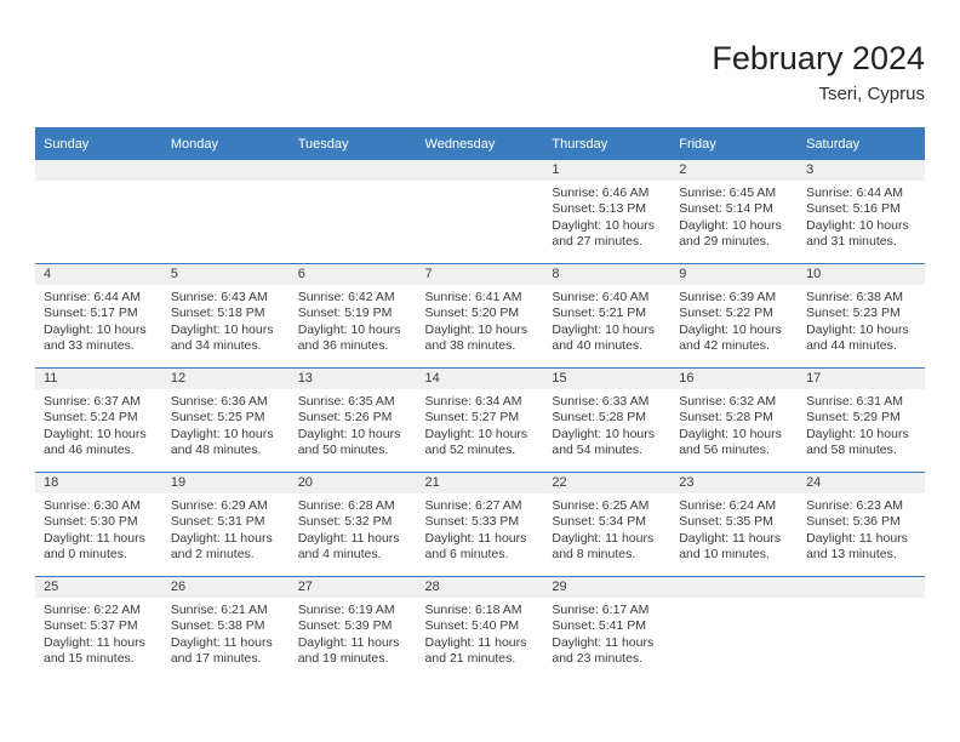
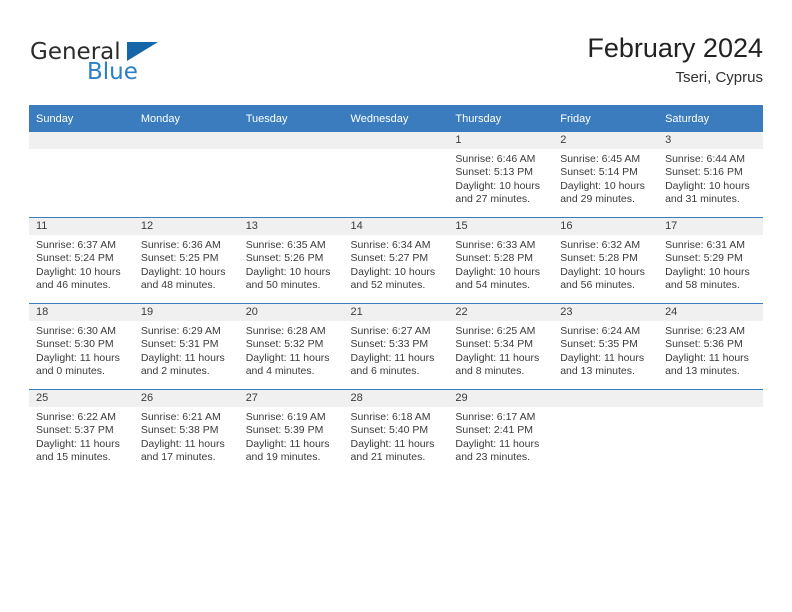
+ General
+ Blue
  February 2024
  Tseri, Cyprus
  Sunday	Monday	Tuesday	Wednesday	Thursday	Friday	Saturday
  				1 Sunrise: 6:46 AM Sunset: 5:13 PM Daylight: 10 hours and 27 minutes.	2 Sunrise: 6:45 AM Sunset: 5:14 PM Daylight: 10 hours and 29 minutes.	3 Sunrise: 6:44 AM Sunset: 5:16 PM Daylight: 10 hours and 31 minutes.
- 4 Sunrise: 6:44 AM Sunset: 5:17 PM Daylight: 10 hours and 33 minutes.	5 Sunrise: 6:43 AM Sunset: 5:18 PM Daylight: 10 hours and 34 minutes.	6 Sunrise: 6:42 AM Sunset: 5:19 PM Daylight: 10 hours and 36 minutes.	7 Sunrise: 6:41 AM Sunset: 5:20 PM Daylight: 10 hours and 38 minutes.	8 Sunrise: 6:40 AM Sunset: 5:21 PM Daylight: 10 hours and 40 minutes.	9 Sunrise: 6:39 AM Sunset: 5:22 PM Daylight: 10 hours and 42 minutes.	10 Sunrise: 6:38 AM Sunset: 5:23 PM Daylight: 10 hours and 44 minutes.
  11 Sunrise: 6:37 AM Sunset: 5:24 PM Daylight: 10 hours and 46 minutes.	12 Sunrise: 6:36 AM Sunset: 5:25 PM Daylight: 10 hours and 48 minutes.	13 Sunrise: 6:35 AM Sunset: 5:26 PM Daylight: 10 hours and 50 minutes.	14 Sunrise: 6:34 AM Sunset: 5:27 PM Daylight: 10 hours and 52 minutes.	15 Sunrise: 6:33 AM Sunset: 5:28 PM Daylight: 10 hours and 54 minutes.	16 Sunrise: 6:32 AM Sunset: 5:28 PM Daylight: 10 hours and 56 minutes.	17 Sunrise: 6:31 AM Sunset: 5:29 PM Daylight: 10 hours and 58 minutes.
- 18 Sunrise: 6:30 AM Sunset: 5:30 PM Daylight: 11 hours and 0 minutes.	19 Sunrise: 6:29 AM Sunset: 5:31 PM Daylight: 11 hours and 2 minutes.	20 Sunrise: 6:28 AM Sunset: 5:32 PM Daylight: 11 hours and 4 minutes.	21 Sunrise: 6:27 AM Sunset: 5:33 PM Daylight: 11 hours and 6 minutes.	22 Sunrise: 6:25 AM Sunset: 5:34 PM Daylight: 11 hours and 8 minutes.	23 Sunrise: 6:24 AM Sunset: 5:35 PM Daylight: 11 hours and 10 minutes.	24 Sunrise: 6:23 AM Sunset: 5:36 PM Daylight: 11 hours and 13 minutes.
+ 18 Sunrise: 6:30 AM Sunset: 5:30 PM Daylight: 11 hours and 0 minutes.	19 Sunrise: 6:29 AM Sunset: 5:31 PM Daylight: 11 hours and 2 minutes.	20 Sunrise: 6:28 AM Sunset: 5:32 PM Daylight: 11 hours and 4 minutes.	21 Sunrise: 6:27 AM Sunset: 5:33 PM Daylight: 11 hours and 6 minutes.	22 Sunrise: 6:25 AM Sunset: 5:34 PM Daylight: 11 hours and 8 minutes.	23 Sunrise: 6:24 AM Sunset: 5:35 PM Daylight: 11 hours and 13 minutes.	24 Sunrise: 6:23 AM Sunset: 5:36 PM Daylight: 11 hours and 13 minutes.
- 25 Sunrise: 6:22 AM Sunset: 5:37 PM Daylight: 11 hours and 15 minutes.	26 Sunrise: 6:21 AM Sunset: 5:38 PM Daylight: 11 hours and 17 minutes.	27 Sunrise: 6:19 AM Sunset: 5:39 PM Daylight: 11 hours and 19 minutes.	28 Sunrise: 6:18 AM Sunset: 5:40 PM Daylight: 11 hours and 21 minutes.	29 Sunrise: 6:17 AM Sunset: 5:41 PM Daylight: 11 hours and 23 minutes.
+ 25 Sunrise: 6:22 AM Sunset: 5:37 PM Daylight: 11 hours and 15 minutes.	26 Sunrise: 6:21 AM Sunset: 5:38 PM Daylight: 11 hours and 17 minutes.	27 Sunrise: 6:19 AM Sunset: 5:39 PM Daylight: 11 hours and 19 minutes.	28 Sunrise: 6:18 AM Sunset: 5:40 PM Daylight: 11 hours and 21 minutes.	29 Sunrise: 6:17 AM Sunset: 2:41 PM Daylight: 11 hours and 23 minutes.
